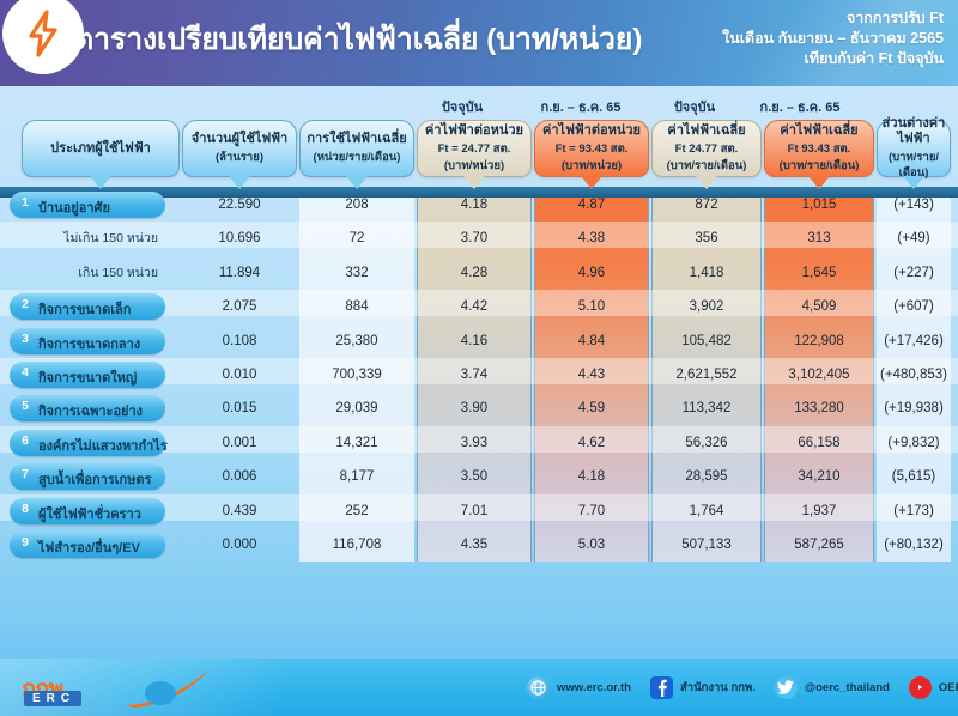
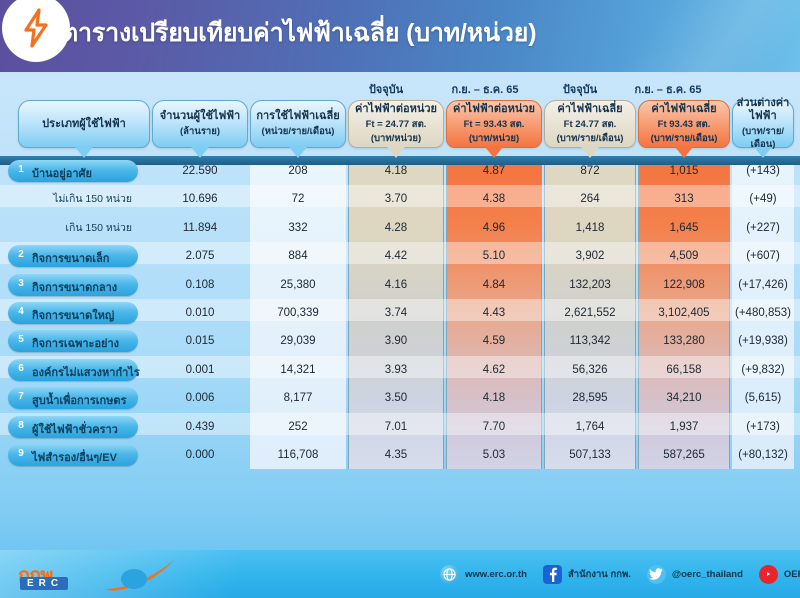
  ตารางเปรียบเทียบค่าไฟฟ้าเฉลี่ย (บาท/หน่วย)
- จากการปรับ Ft
- ในเดือน กันยายน – ธันวาคม 2565
- เทียบกับค่า Ft ปัจจุบัน
  ปัจจุบัน
  ก.ย. – ธ.ค. 65
  ปัจจุบัน
  ก.ย. – ธ.ค. 65
  ประเภทผู้ใช้ไฟฟ้า
  จำนวนผู้ใช้ไฟฟ้า
  (ล้านราย)
  การใช้ไฟฟ้าเฉลี่ย
  (หน่วย/ราย/เดือน)
  ค่าไฟฟ้าต่อหน่วย
  Ft = 24.77 สต.
  (บาท/หน่วย)
  ค่าไฟฟ้าต่อหน่วย
  Ft = 93.43 สต.
  (บาท/หน่วย)
  ค่าไฟฟ้าเฉลี่ย
  Ft 24.77 สต.
  (บาท/ราย/เดือน)
  ค่าไฟฟ้าเฉลี่ย
  Ft 93.43 สต.
  (บาท/ราย/เดือน)
  ส่วนต่างค่าไฟฟ้า
  (บาท/ราย/เดือน)
  1
  บ้านอยู่อาศัย
  22.590
  208
  4.18
  4.87
  872
  1,015
  (+143)
  ไม่เกิน 150 หน่วย
  10.696
  72
  3.70
  4.38
- 356
+ 264
  313
  (+49)
  เกิน 150 หน่วย
  11.894
  332
  4.28
  4.96
  1,418
  1,645
  (+227)
  2
  กิจการขนาดเล็ก
  2.075
  884
  4.42
  5.10
  3,902
  4,509
  (+607)
  3
  กิจการขนาดกลาง
  0.108
  25,380
  4.16
  4.84
- 105,482
+ 132,203
  122,908
  (+17,426)
  4
  กิจการขนาดใหญ่
  0.010
  700,339
  3.74
  4.43
  2,621,552
  3,102,405
  (+480,853)
  5
  กิจการเฉพาะอย่าง
  0.015
  29,039
  3.90
  4.59
  113,342
  133,280
  (+19,938)
  6
  องค์กรไม่แสวงหากำไร
  0.001
  14,321
  3.93
  4.62
  56,326
  66,158
  (+9,832)
  7
  สูบน้ำเพื่อการเกษตร
  0.006
  8,177
  3.50
  4.18
  28,595
  34,210
  (5,615)
  8
  ผู้ใช้ไฟฟ้าชั่วคราว
  0.439
  252
  7.01
  7.70
  1,764
  1,937
  (+173)
  9
  ไฟสำรอง/อื่นๆ/EV
  0.000
  116,708
  4.35
  5.03
  507,133
  587,265
  (+80,132)
  กกพ
  ERC
  www.erc.or.th
  สำนักงาน กกพ.
  @oerc_thailand
